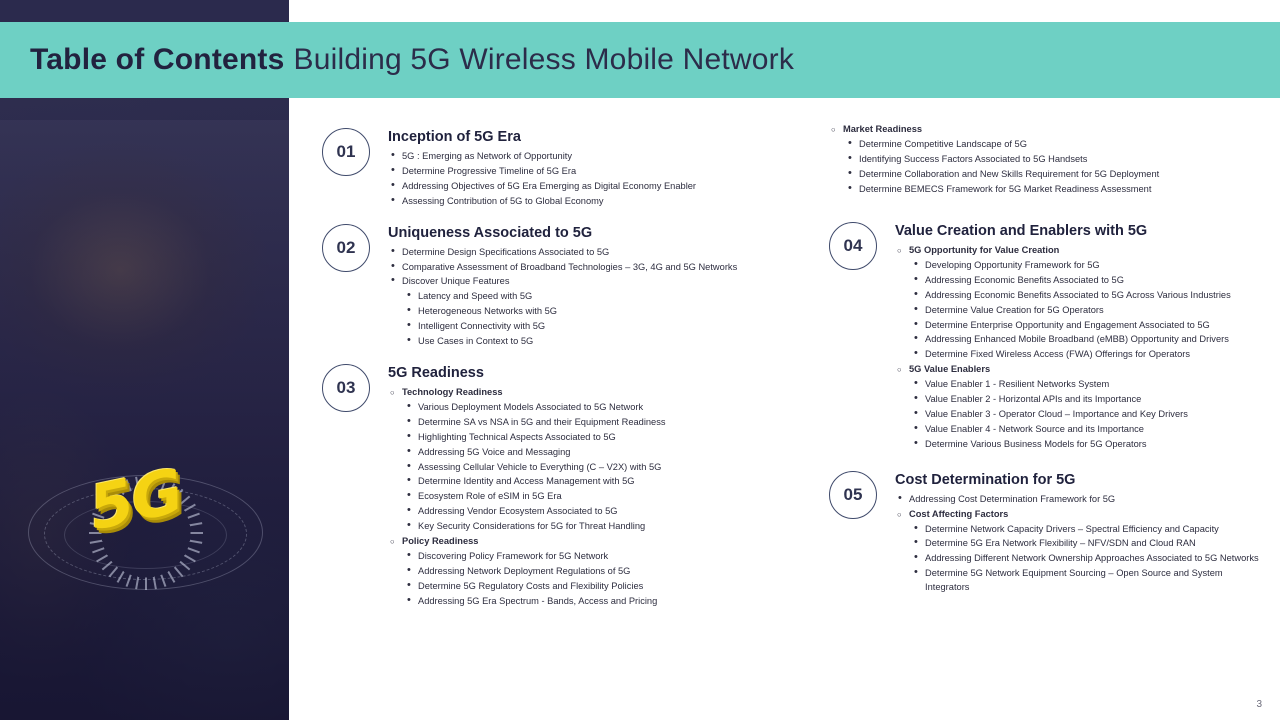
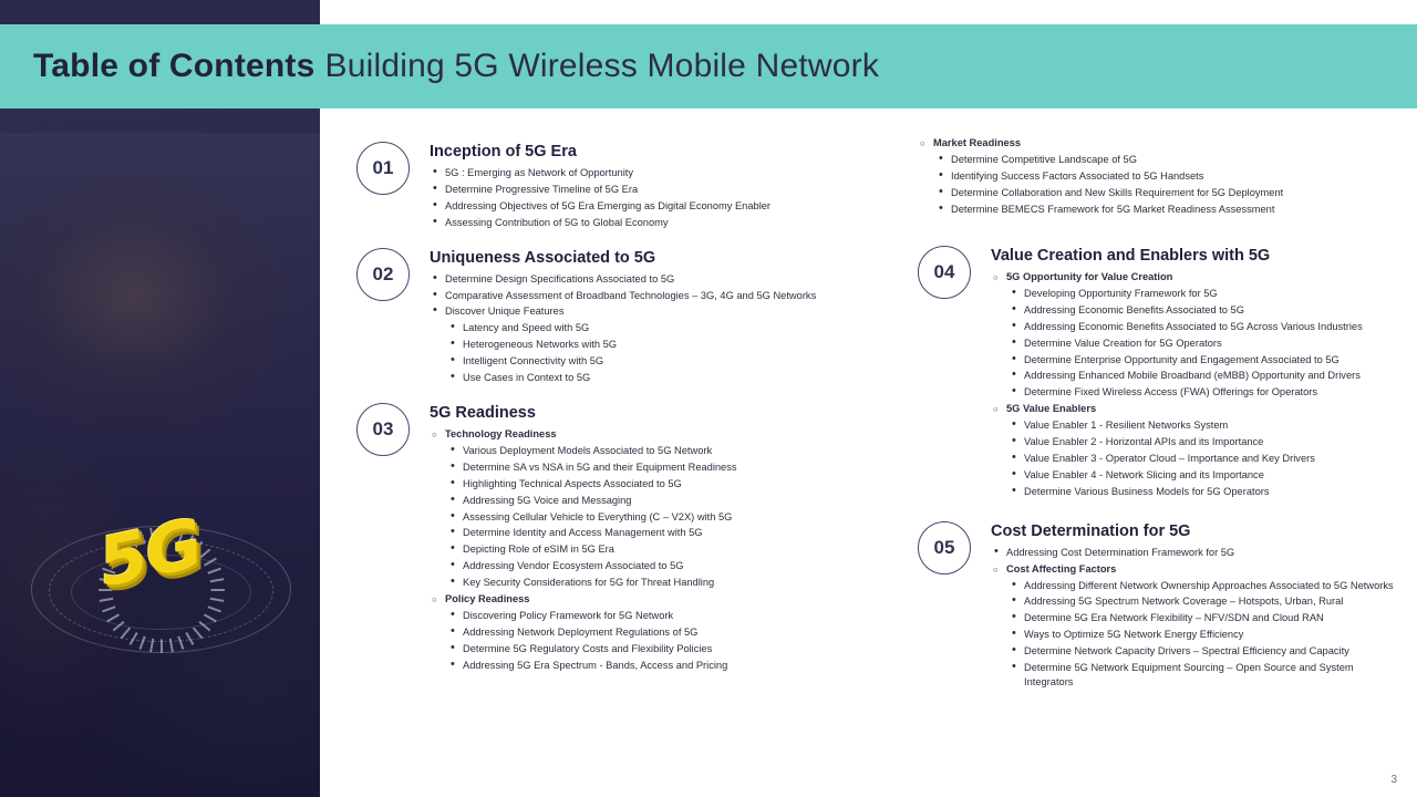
  Table of Contents
  Building 5G Wireless Mobile Network
  01
  Inception of 5G Era
  5G : Emerging as Network of Opportunity
  Determine Progressive Timeline of 5G Era
  Addressing Objectives of 5G Era Emerging as Digital Economy Enabler
  Assessing Contribution of 5G to Global Economy
  02
  Uniqueness Associated to 5G
  Determine Design Specifications Associated to 5G
  Comparative Assessment of Broadband Technologies – 3G, 4G and 5G Networks
  Discover Unique Features
  Latency and Speed with 5G
  Heterogeneous Networks with 5G
  Intelligent Connectivity with 5G
  Use Cases in Context to 5G
  03
  5G Readiness
  Technology Readiness
  Various Deployment Models Associated to 5G Network
  Determine SA vs NSA in 5G and their Equipment Readiness
  Highlighting Technical Aspects Associated to 5G
  Addressing 5G Voice and Messaging
  Assessing Cellular Vehicle to Everything (C – V2X) with 5G
  Determine Identity and Access Management with 5G
- Ecosystem Role of eSIM in 5G Era
+ Depicting Role of eSIM in 5G Era
  Addressing Vendor Ecosystem Associated to 5G
  Key Security Considerations for 5G for Threat Handling
  Policy Readiness
  Discovering Policy Framework for 5G Network
  Addressing Network Deployment Regulations of 5G
  Determine 5G Regulatory Costs and Flexibility Policies
  Addressing 5G Era Spectrum - Bands, Access and Pricing
  Market Readiness
  Determine Competitive Landscape of 5G
  Identifying Success Factors Associated to 5G Handsets
  Determine Collaboration and New Skills Requirement for 5G Deployment
  Determine BEMECS Framework for 5G Market Readiness Assessment
  04
  Value Creation and Enablers with 5G
  5G Opportunity for Value Creation
  Developing Opportunity Framework for 5G
  Addressing Economic Benefits Associated to 5G
  Addressing Economic Benefits Associated to 5G Across Various Industries
  Determine Value Creation for 5G Operators
  Determine Enterprise Opportunity and Engagement Associated to 5G
  Addressing Enhanced Mobile Broadband (eMBB) Opportunity and Drivers
  Determine Fixed Wireless Access (FWA) Offerings for Operators
  5G Value Enablers
  Value Enabler 1 - Resilient Networks System
  Value Enabler 2 - Horizontal APIs and its Importance
  Value Enabler 3 - Operator Cloud – Importance and Key Drivers
- Value Enabler 4 - Network Source and its Importance
+ Value Enabler 4 - Network Slicing and its Importance
  Determine Various Business Models for 5G Operators
  05
  Cost Determination for 5G
  Addressing Cost Determination Framework for 5G
  Cost Affecting Factors
- Determine Network Capacity Drivers – Spectral Efficiency and Capacity
+ Addressing Different Network Ownership Approaches Associated to 5G Networks
+ Addressing 5G Spectrum Network Coverage – Hotspots, Urban, Rural
  Determine 5G Era Network Flexibility – NFV/SDN and Cloud RAN
+ Ways to Optimize 5G Network Energy Efficiency
- Addressing Different Network Ownership Approaches Associated to 5G Networks
+ Determine Network Capacity Drivers – Spectral Efficiency and Capacity
  Determine 5G Network Equipment Sourcing – Open Source and System Integrators
  3
